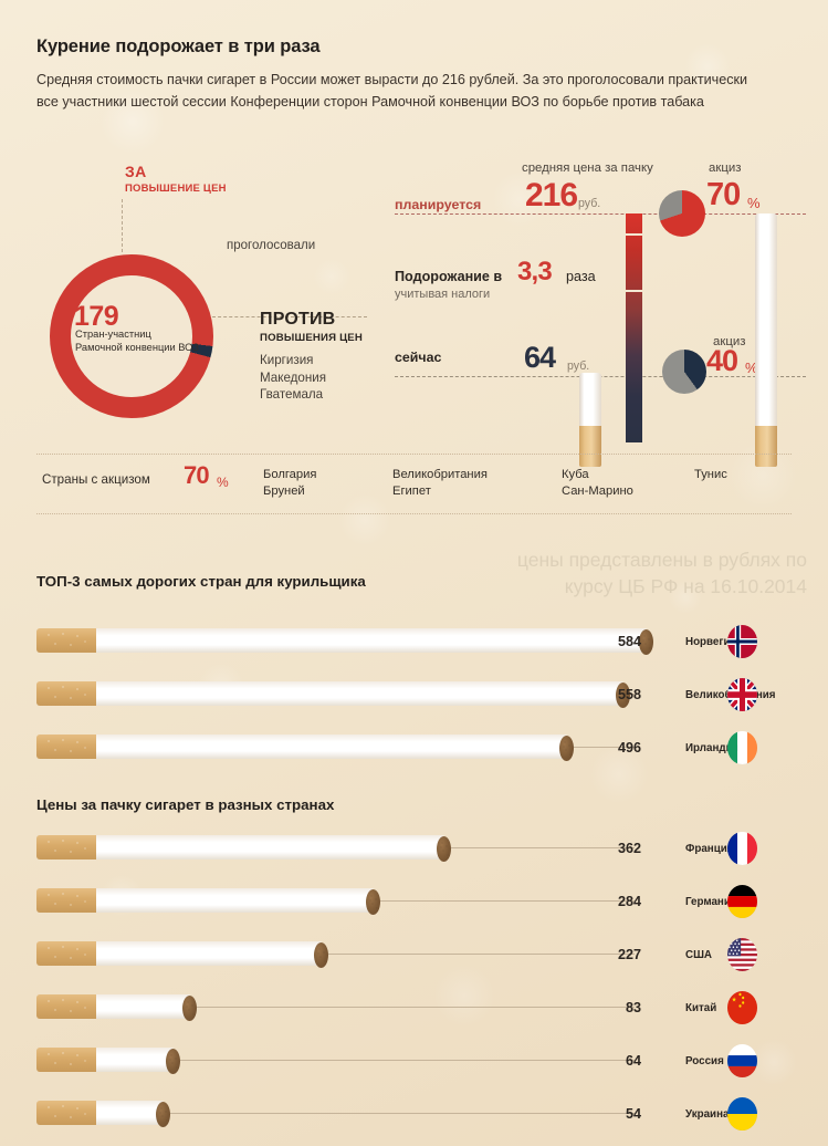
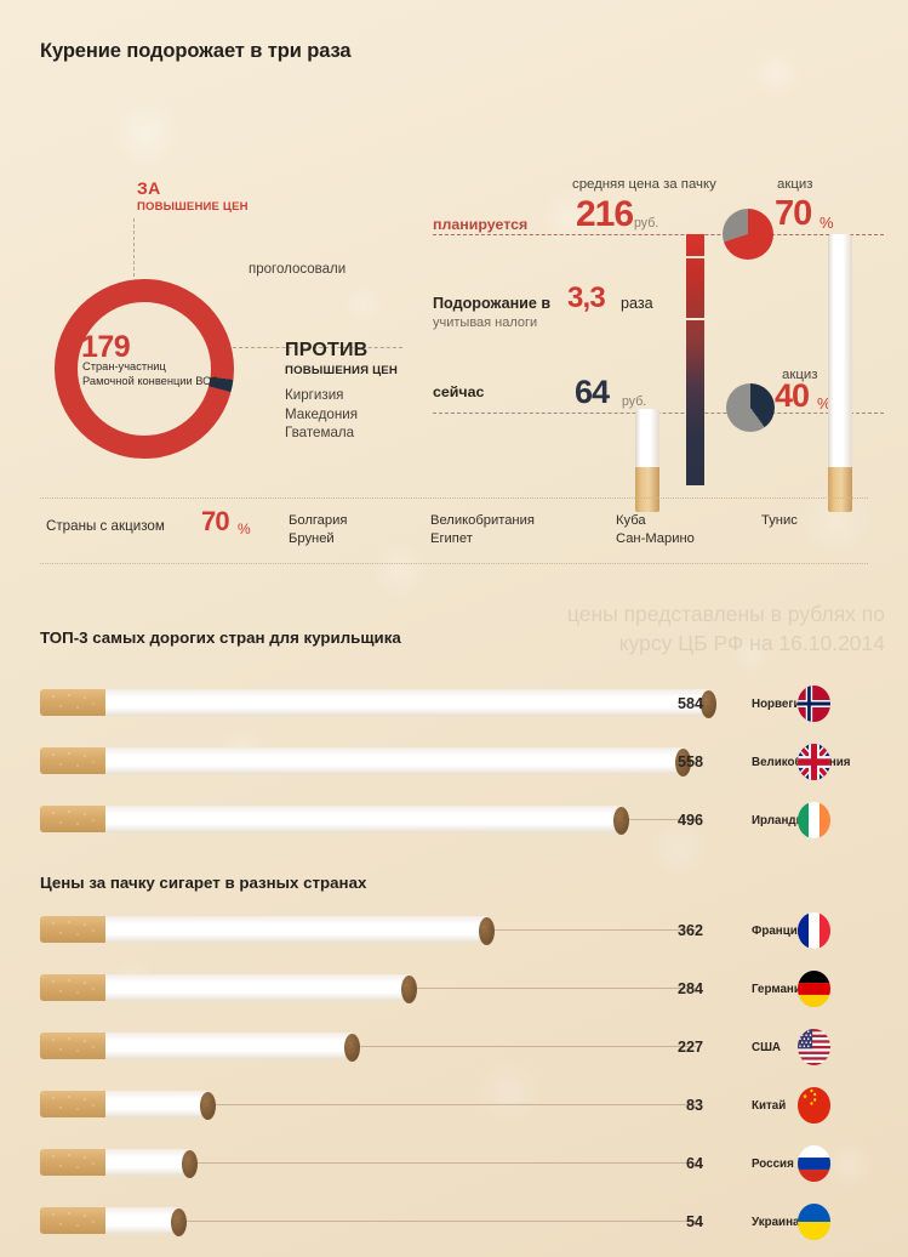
  Курение подорожает в три раза
- Средняя стоимость пачки сигарет в России может вырасти до 216 рублей. За это проголосовали практически все участники шестой сессии Конференции сторон Рамочной конвенции ВОЗ по борьбе против табака
  ЗА
  ПОВЫШЕНИЕ ЦЕН
  проголосовали
  179
  Стран-участниц Рамочной конвенции ВОЗ
  ПРОТИВ
  ПОВЫШЕНИЯ ЦЕН
  Киргизия
  Македония
  Гватемала
  средняя цена за пачку
  акциз
  216
  руб.
  70
  %
  планируется
  Подорожание в
  3,3
  раза
  учитывая налоги
  акциз
  40
  %
  сейчас
  64
  руб.
  Страны с акцизом
  70
  %
  Болгария
  Бруней
  Великобритания
  Египет
  Куба
  Сан-Марино
  Тунис
  ТОП-3 самых дорогих стран для курильщика
  Цены за пачку сигарет в разных странах
  584
  Норвеги
  558
  496
  Ирланд
  362
  Франци
  284
  Германи
  227
  США
  83
  Китай
  64
  Россия
  54
  Украина
